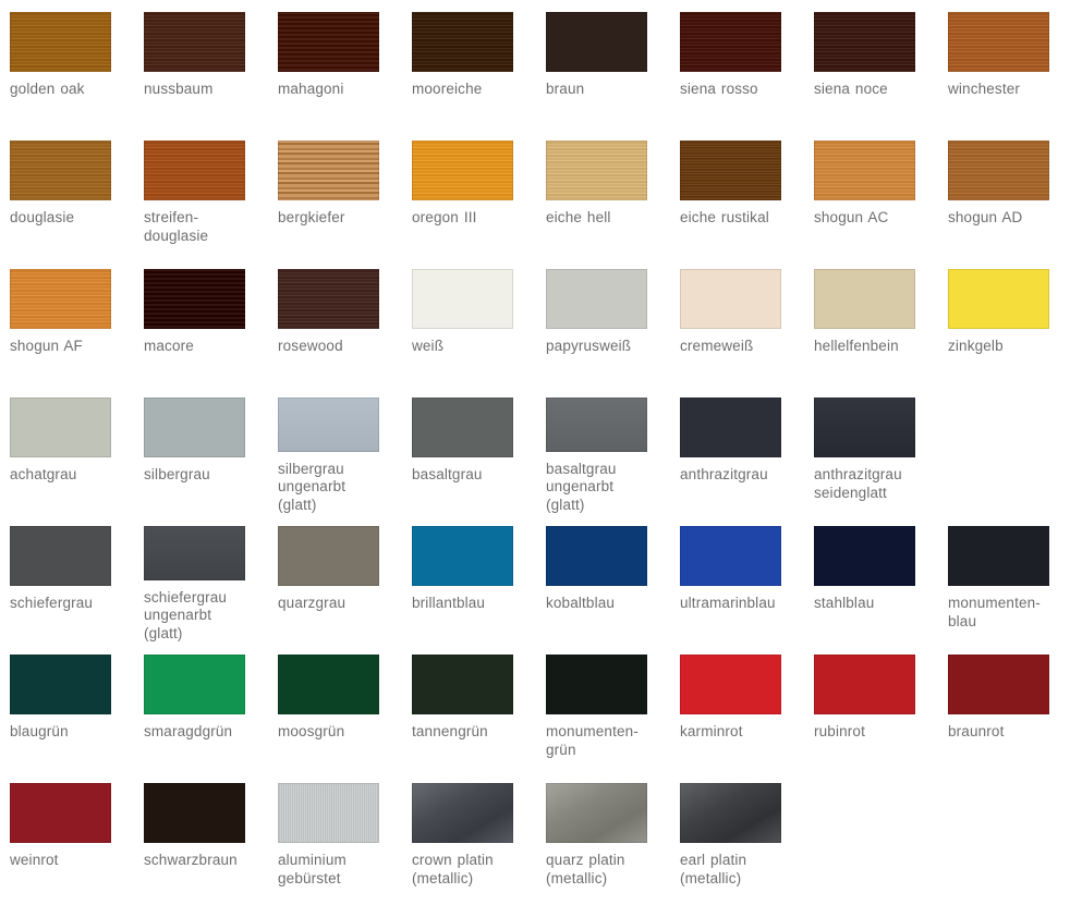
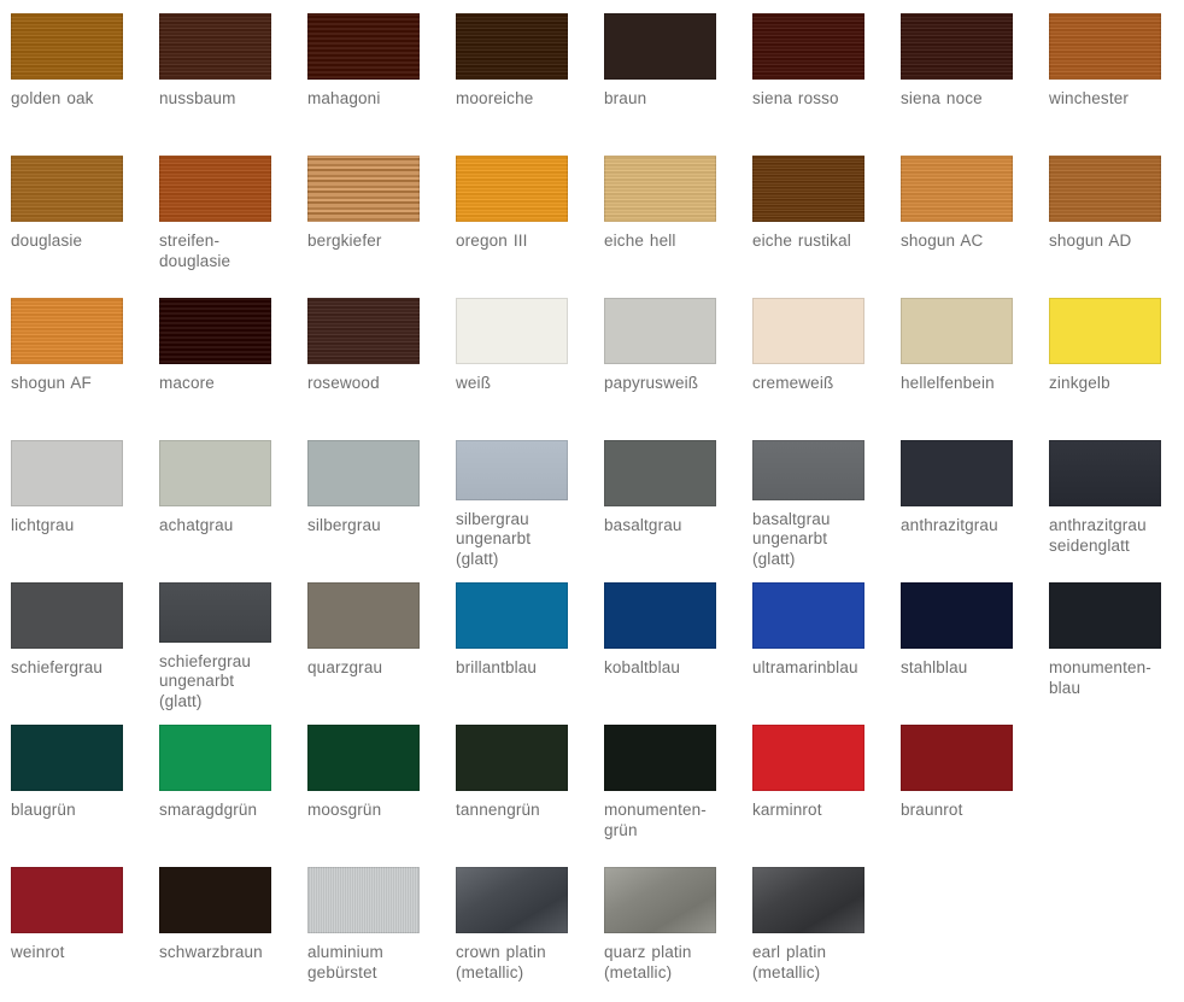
  golden oak
  nussbaum
  mahagoni
  mooreiche
  braun
  siena rosso
  siena noce
  winchester
  douglasie
  streifen-
  douglasie
  bergkiefer
  oregon III
  eiche hell
  eiche rustikal
  shogun AC
  shogun AD
  shogun AF
  macore
  rosewood
  weiß
  papyrusweiß
  cremeweiß
  hellelfenbein
  zinkgelb
+ lichtgrau
  achatgrau
  silbergrau
  silbergrau
  ungenarbt
  (glatt)
  basaltgrau
  basaltgrau
  ungenarbt
  (glatt)
  anthrazitgrau
  anthrazitgrau
  seidenglatt
  schiefergrau
  schiefergrau
  ungenarbt
  (glatt)
  quarzgrau
  brillantblau
  kobaltblau
  ultramarinblau
  stahlblau
  monumenten-
  blau
  blaugrün
  smaragdgrün
  moosgrün
  tannengrün
  monumenten-
  grün
  karminrot
- rubinrot
  braunrot
  weinrot
  schwarzbraun
  aluminium
  gebürstet
  crown platin
  (metallic)
  quarz platin
  (metallic)
  earl platin
  (metallic)
